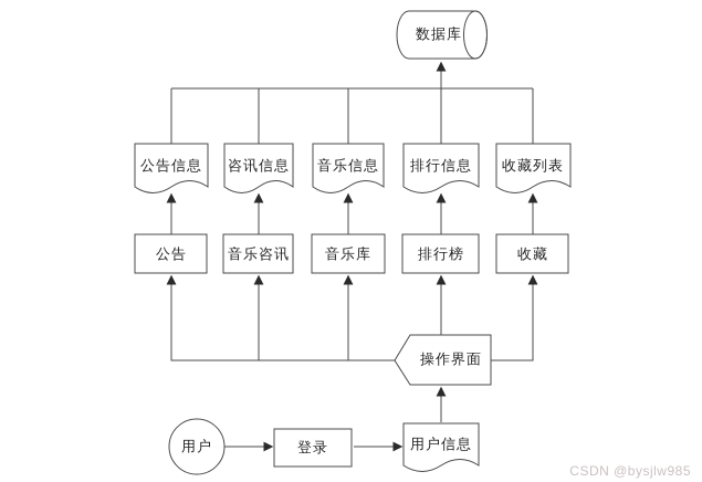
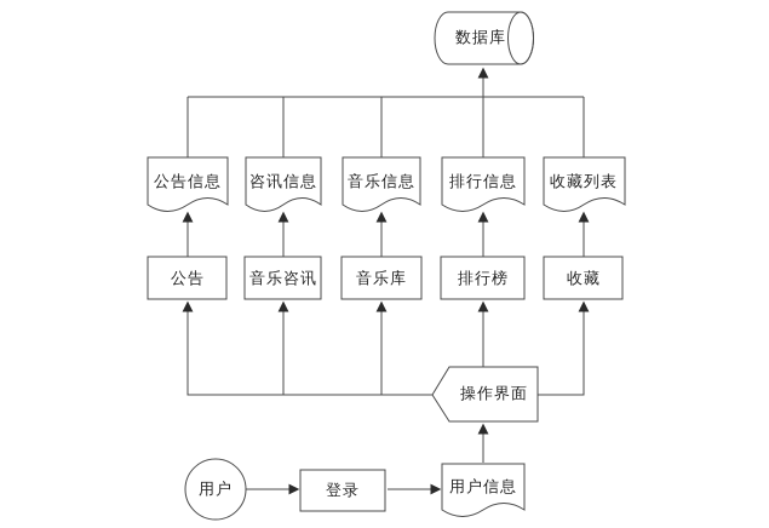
  数据库
  公告信息
  咨讯信息
  音乐信息
  排行信息
  收藏列表
  公告
  音乐咨讯
  音乐库
  排行榜
  收藏
  操作界面
  用户
  登录
  用户信息
- CSDN @bysjlw985
